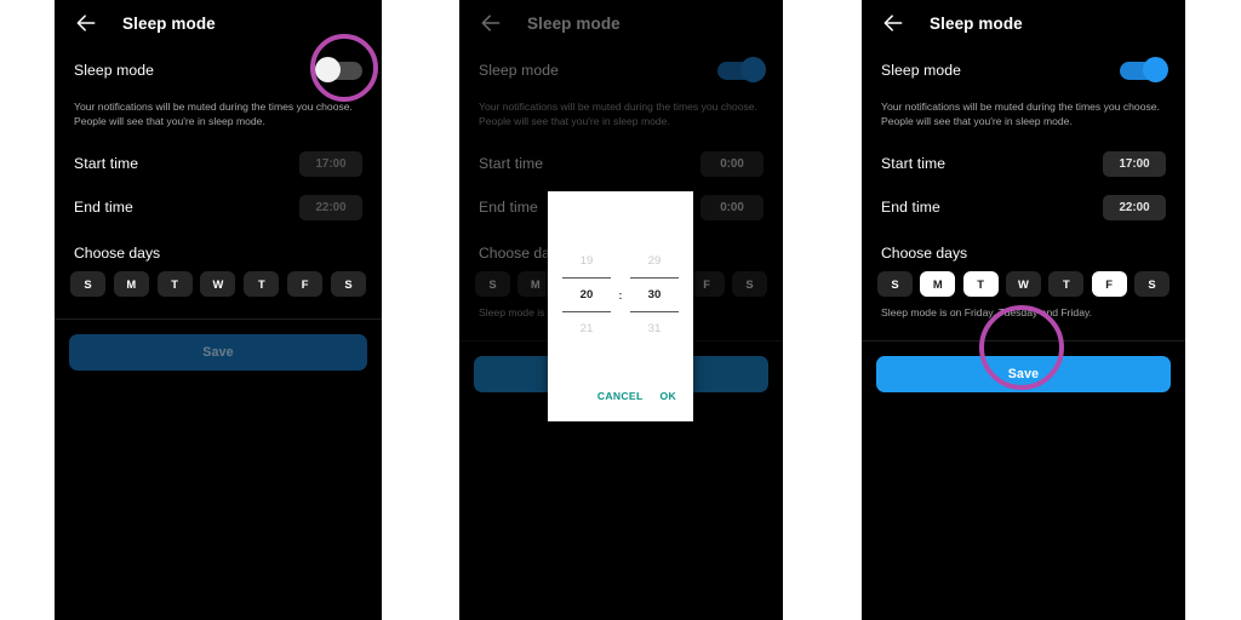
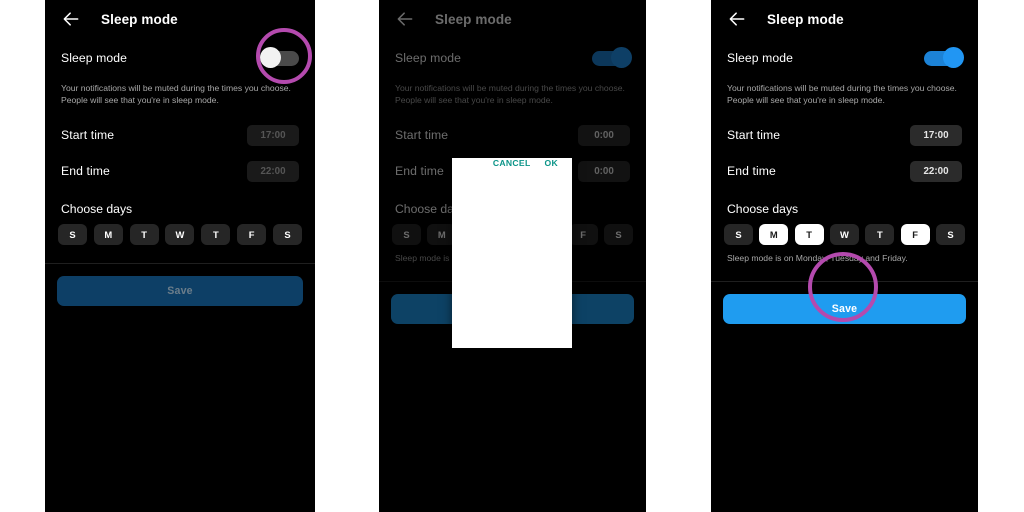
  Sleep mode
  Sleep mode
  Your notifications will be muted during the times you choose. People will see that you're in sleep mode.
  Start time
  17:00
  End time
  22:00
  Choose days
  S
  M
  T
  W
  T
  F
  S
  Save
  Sleep mode
  Sleep mode
  Your notifications will be muted during the times you choose. People will see that you're in sleep mode.
  Start time
  0:00
  End time
  0:00
  Choose da
  S
  M
  F
  S
  Sleep mode is
  Sleep mode
  Sleep mode
  Your notifications will be muted during the times you choose. People will see that you're in sleep mode.
  Start time
  17:00
  End time
  22:00
  Choose days
  S
  M
  T
  W
  T
  F
  S
- Sleep mode is on Friday, Tuesday and Friday.
+ Sleep mode is on Monday, Tuesday and Friday.
  Save
- 19
- 20
- 21
- :
- 29
- 30
- 31
  CANCEL
  OK
